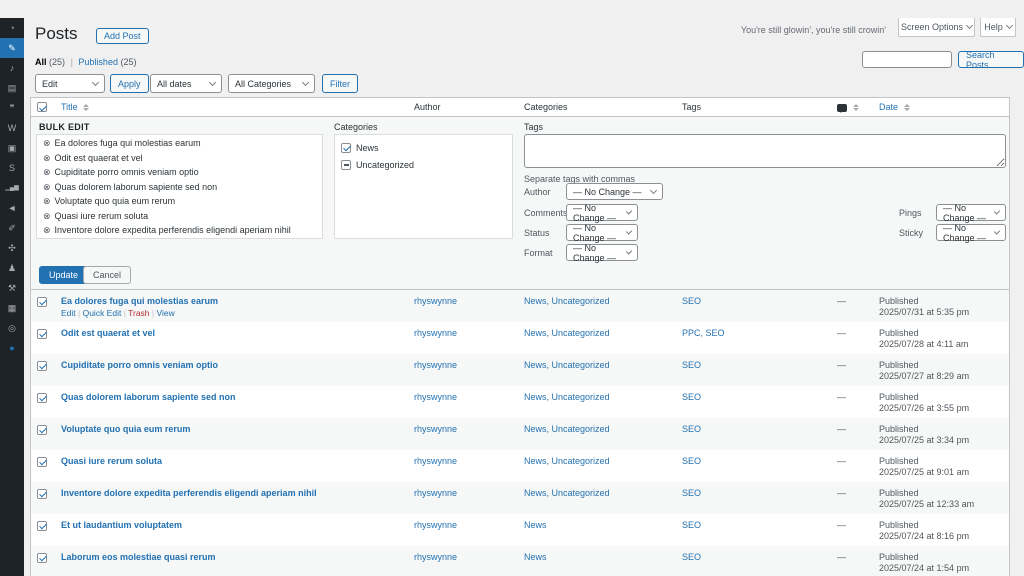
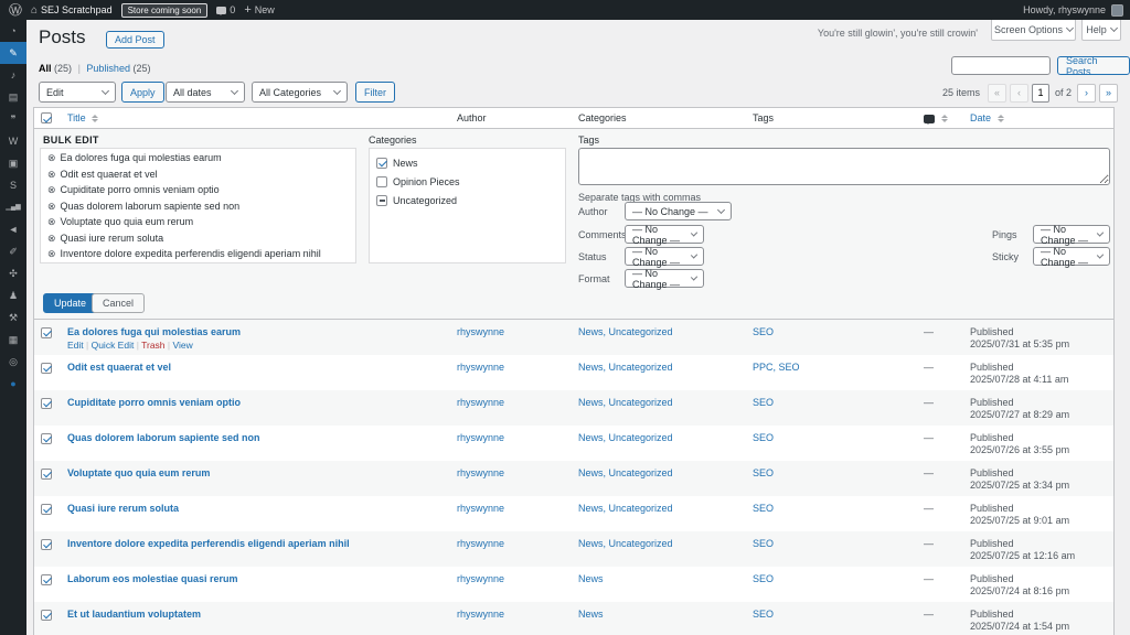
+ Ⓦ
+ ⌂
+ SEJ Scratchpad
+ Store coming soon
+ 0
+ +
+ New
+ Howdy, rhyswynne
  ◔
  ✎
  ♪
  ▤
  ❞
  W
  ▣
  S
  ◄
  ✐
  ✣
  ♟
  ⚒
  ▦
  ◎
  ●
  You're still glowin', you're still crowin'
  Screen Options
  Help
  Posts
  Add Post
  All (25) | Published (25)
  Search Posts
  Edit
  Apply
  All dates
  All Categories
  Filter
+ 25 items
+ «
+ ‹
+ 1
+ of 2
+ ›
+ »
  Title
  Author
  Categories
  Tags
  Date
  BULK EDIT
  ⊗
  Ea dolores fuga qui molestias earum
  ⊗
  Odit est quaerat et vel
  ⊗
  Cupiditate porro omnis veniam optio
  ⊗
  Quas dolorem laborum sapiente sed non
  ⊗
  Voluptate quo quia eum rerum
  ⊗
  Quasi iure rerum soluta
  ⊗
  Inventore dolore expedita perferendis eligendi aperiam nihil
  Categories
  News
+ Opinion Pieces
  Uncategorized
  Tags
  Separate tags with commas
  Author
  — No Change —
  Comment
  — No Change —
  Pings
  — No Change —
  Status
  — No Change —
  Sticky
  — No Change —
  Format
  — No Change —
  Update
  Cancel
  Ea dolores fuga qui molestias earum
  Edit Quick Edit | Trash View
  rhyswynne
  News, Uncategorized
  SEO
  —
  Published
  2025/07/31 at 5:35 pm
  Odit est quaerat et vel
  rhyswynne
  News, Uncategorized
  PPC, SEO
  —
  Published
  2025/07/28 at 4:11 am
  Cupiditate porro omnis veniam optio
  rhyswynne
  News, Uncategorized
  SEO
  —
  Published
  2025/07/27 at 8:29 am
  Quas dolorem laborum sapiente sed non
  rhyswynne
  News, Uncategorized
  SEO
  —
  Published
  2025/07/26 at 3:55 pm
  Voluptate quo quia eum rerum
  rhyswynne
  News, Uncategorized
  SEO
  —
  Published
  2025/07/25 at 3:34 pm
  Quasi iure rerum soluta
  rhyswynne
  News, Uncategorized
  SEO
  —
  Published
  2025/07/25 at 9:01 am
  Inventore dolore expedita perferendis eligendi aperiam nihil
  rhyswynne
  News, Uncategorized
  SEO
  —
  Published
- 2025/07/25 at 12:33 am
+ 2025/07/25 at 12:16 am
- Et ut laudantium voluptatem
+ Laborum eos molestiae quasi rerum
  rhyswynne
  News
  SEO
  —
  Published
  2025/07/24 at 8:16 pm
- Laborum eos molestiae quasi rerum
+ Et ut laudantium voluptatem
  rhyswynne
  News
  SEO
  —
  Published
  2025/07/24 at 1:54 pm
